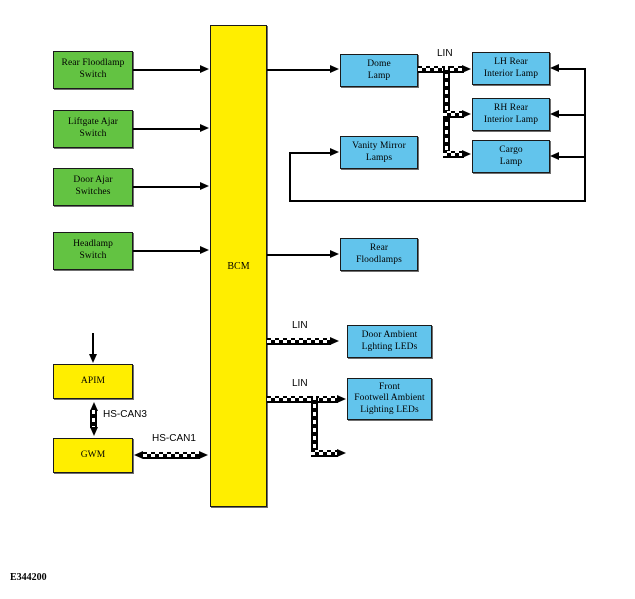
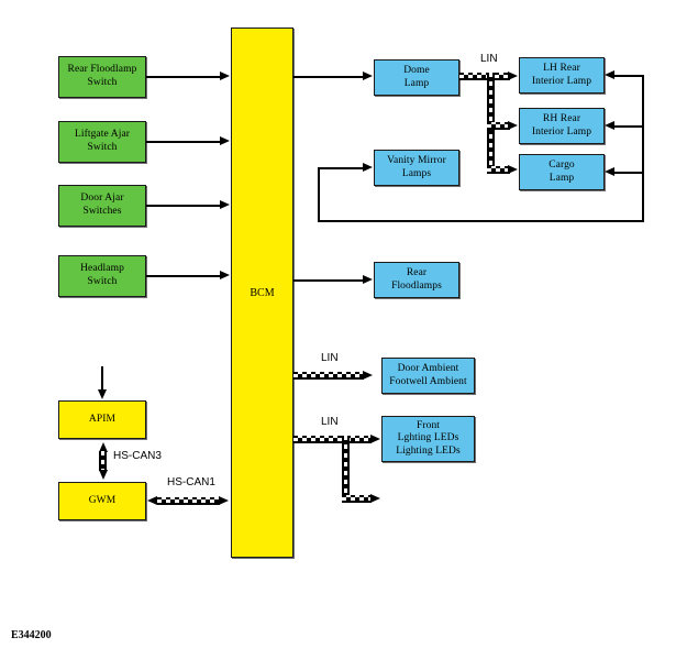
  Rear Floodlamp
  Switch
  Liftgate Ajar
  Switch
  Door Ajar
  Switches
  Headlamp
  Switch
  APIM
  GWM
  BCM
  Dome
  Lamp
  LH Rear
  Interior Lamp
  RH Rear
  Interior Lamp
  Cargo
  Lamp
  Vanity Mirror
  Lamps
  Rear
  Floodlamps
  Door Ambient
- Lghting LEDs
+ Footwell Ambient
  Front
- Footwell Ambient
+ Lghting LEDs
  Lighting LEDs
  HS-CAN3
  HS-CAN1
  LIN
  LIN
  LIN
  E344200
